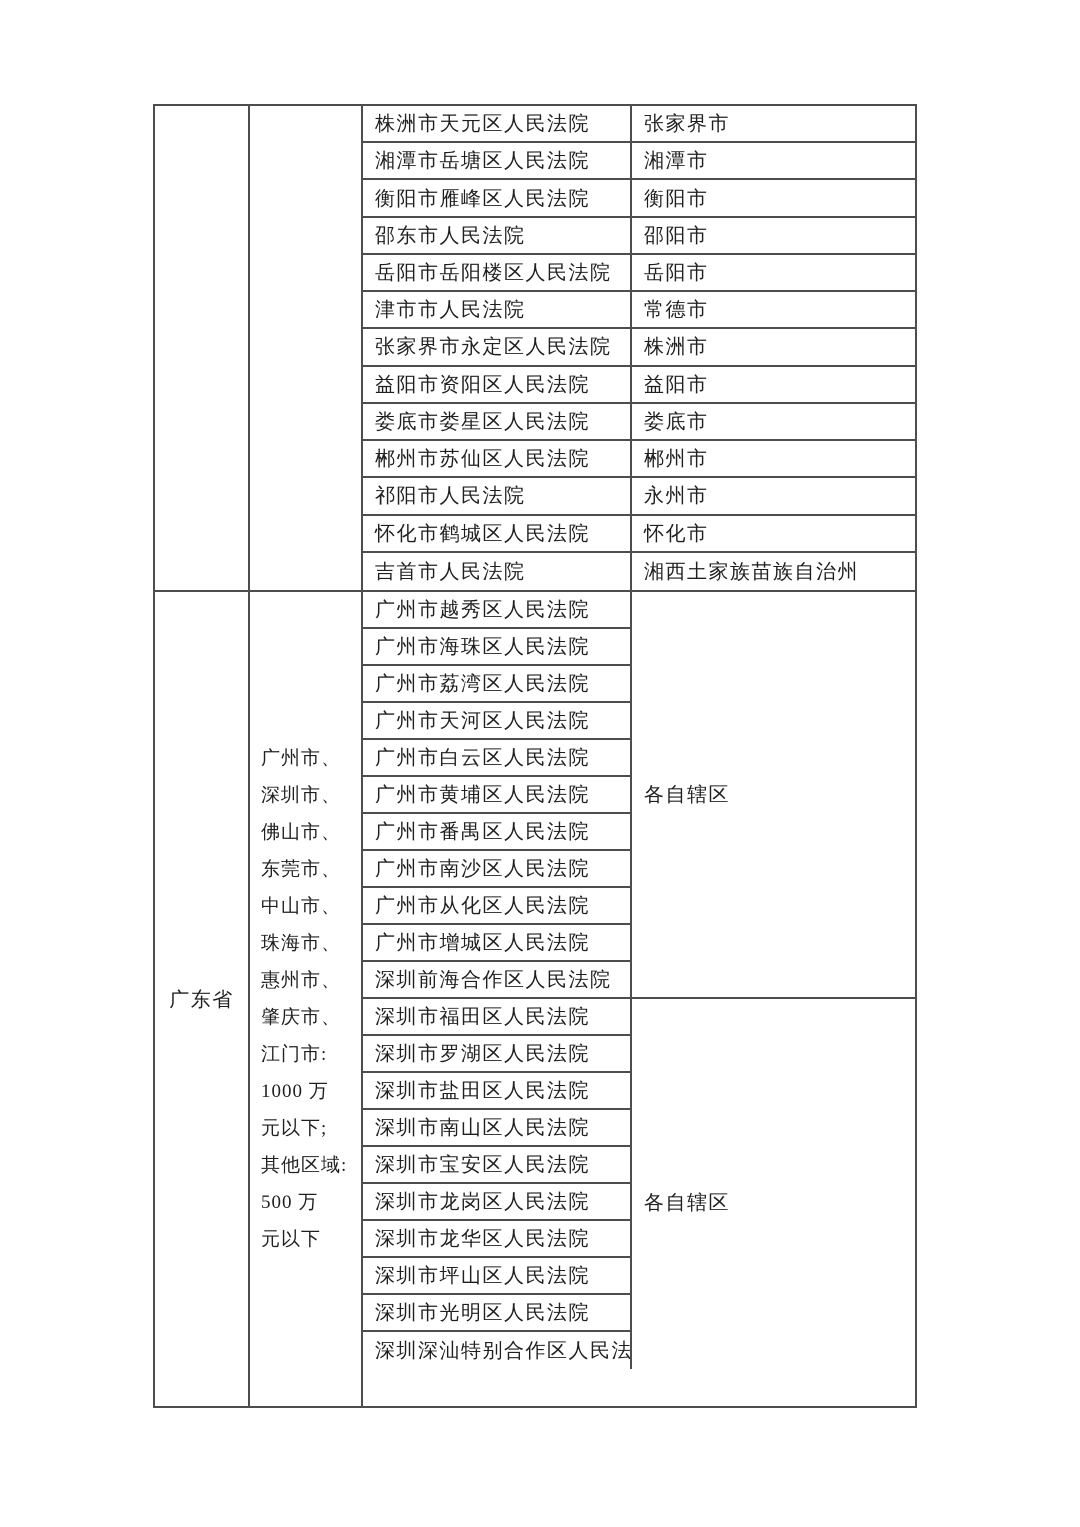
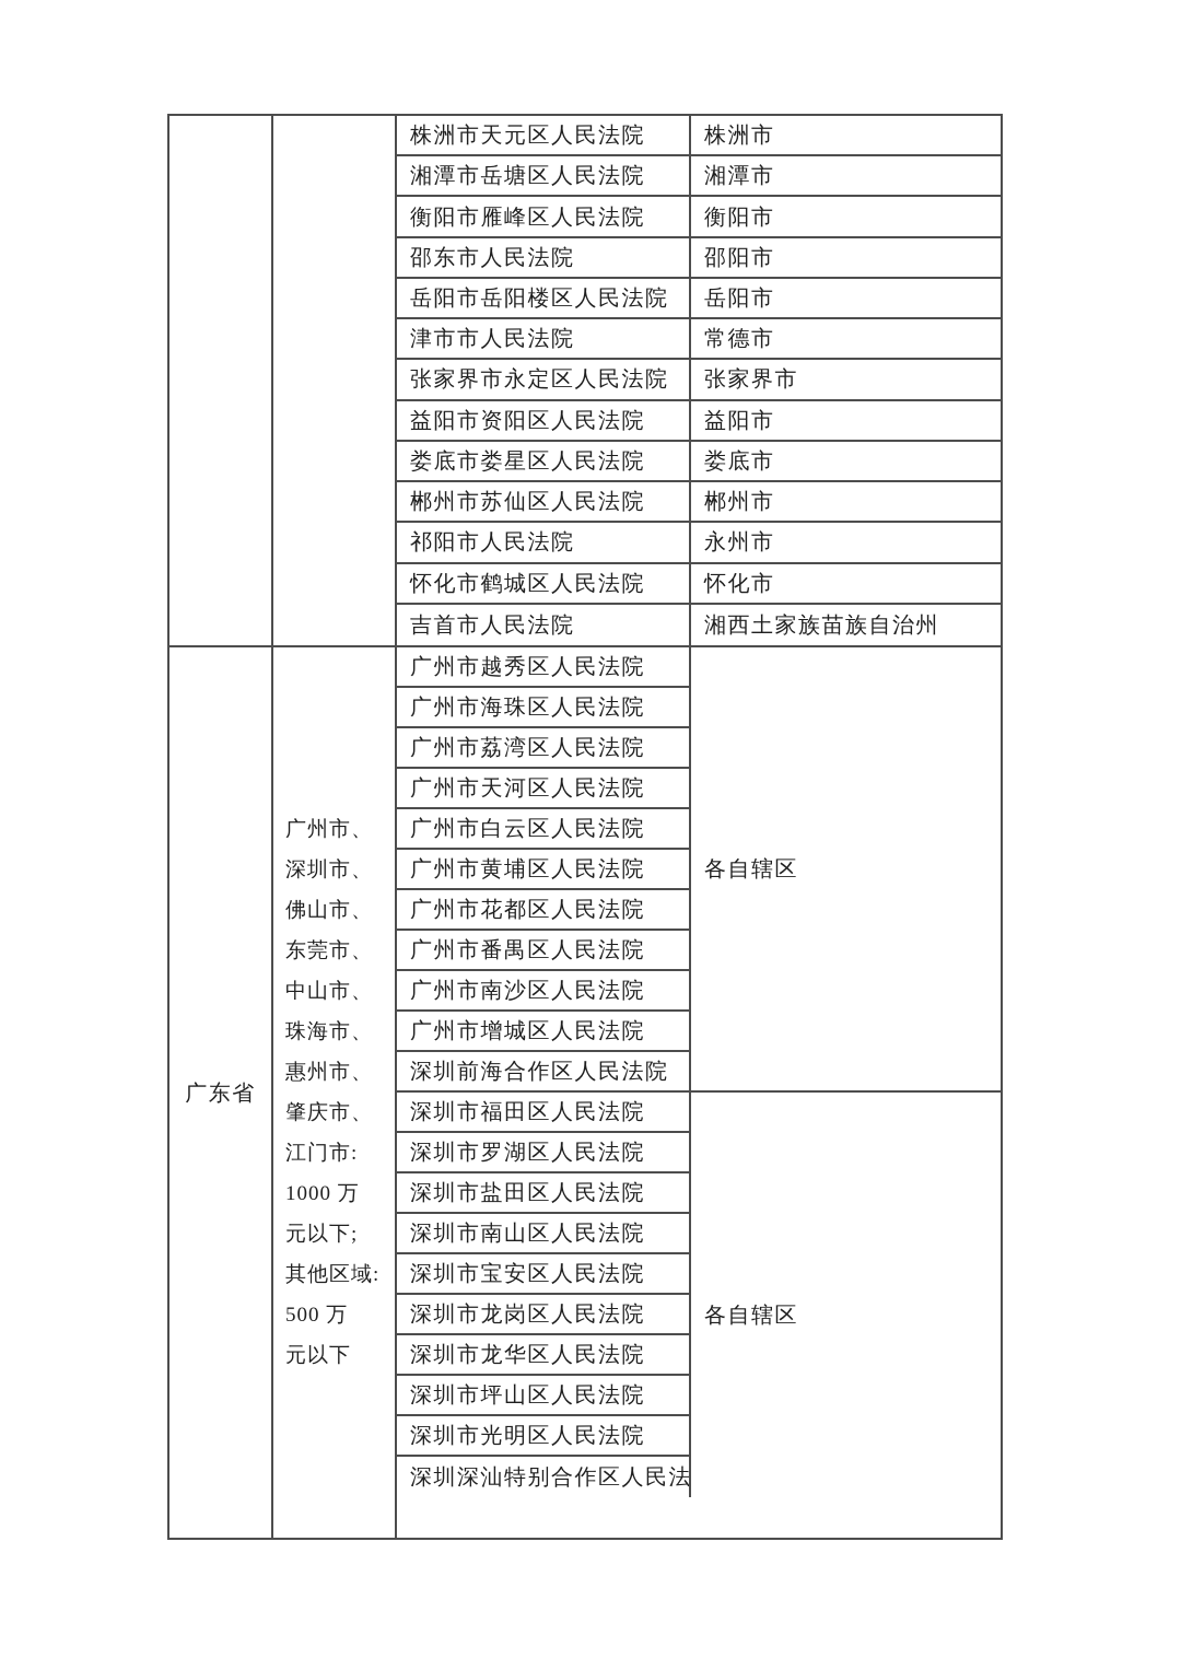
  株洲市天元区人民法院
- 张家界市
+ 株洲市
  湘潭市岳塘区人民法院
  湘潭市
  衡阳市雁峰区人民法院
  衡阳市
  邵东市人民法院
  邵阳市
  岳阳市岳阳楼区人民法院
  岳阳市
  津市市人民法院
  常德市
  张家界市永定区人民法院
- 株洲市
+ 张家界市
  益阳市资阳区人民法院
  益阳市
  娄底市娄星区人民法院
  娄底市
  郴州市苏仙区人民法院
  郴州市
  祁阳市人民法院
  永州市
  怀化市鹤城区人民法院
  怀化市
  吉首市人民法院
  湘西土家族苗族自治州
  广东省
  广州市、
  深圳市、
  佛山市、
  东莞市、
  中山市、
  珠海市、
  惠州市、
  肇庆市、
  江门市:
  1000 万
  元以下;
  其他区域:
  500 万
  元以下
  各自辖区
  各自辖区
  广州市越秀区人民法院
  广州市海珠区人民法院
  广州市荔湾区人民法院
  广州市天河区人民法院
  广州市白云区人民法院
  广州市黄埔区人民法院
+ 广州市花都区人民法院
  广州市番禺区人民法院
  广州市南沙区人民法院
- 广州市从化区人民法院
  广州市增城区人民法院
  深圳前海合作区人民法院
  深圳市福田区人民法院
  深圳市罗湖区人民法院
  深圳市盐田区人民法院
  深圳市南山区人民法院
  深圳市宝安区人民法院
  深圳市龙岗区人民法院
  深圳市龙华区人民法院
  深圳市坪山区人民法院
  深圳市光明区人民法院
  深圳深汕特别合作区人民法
